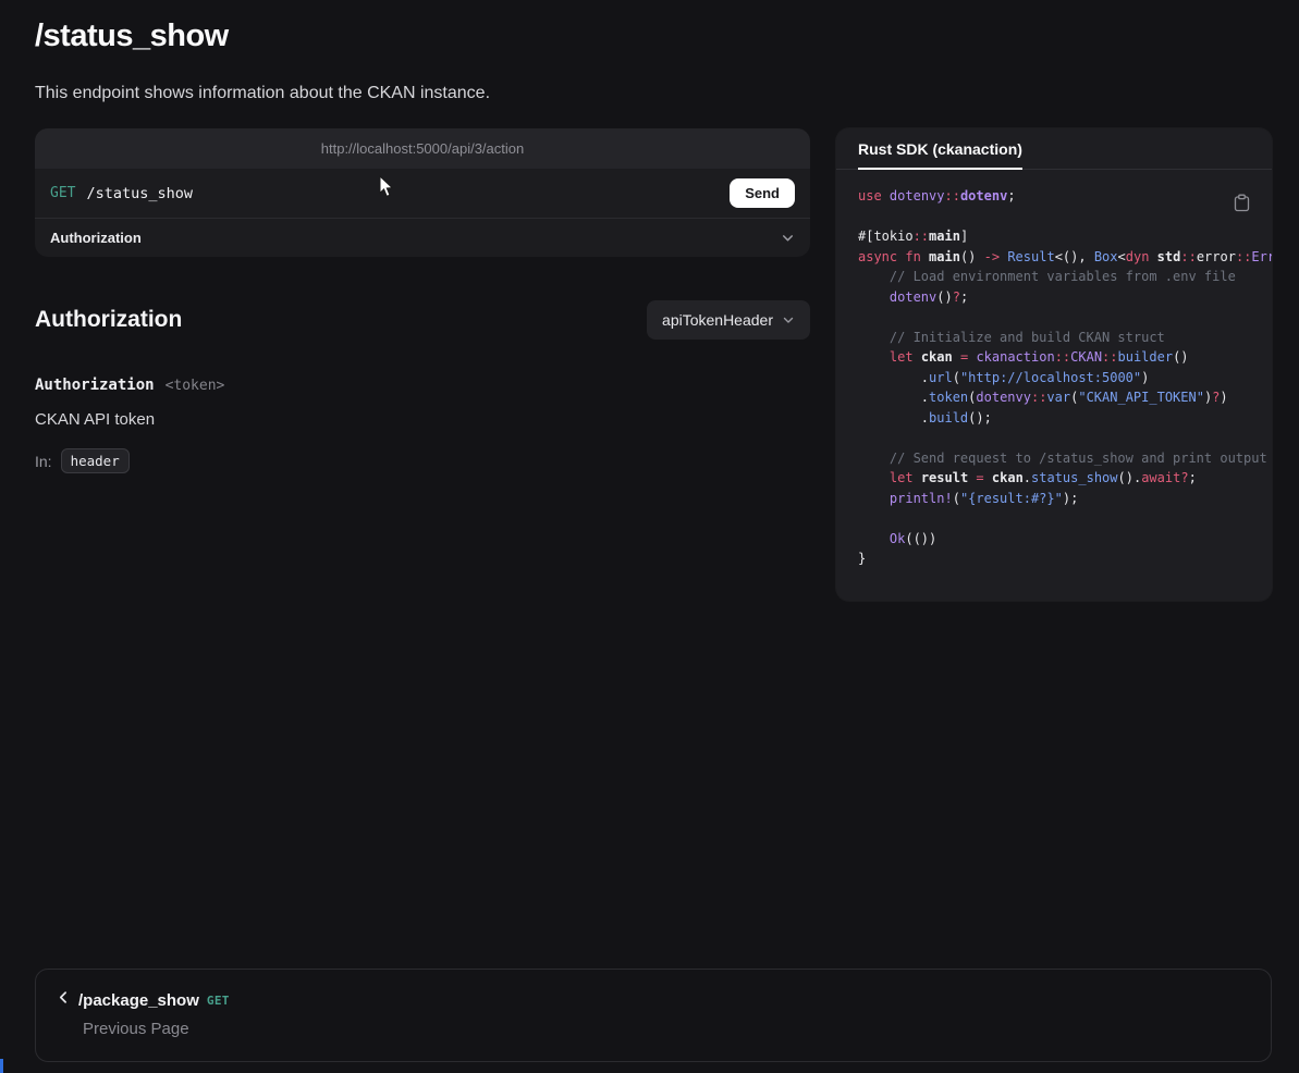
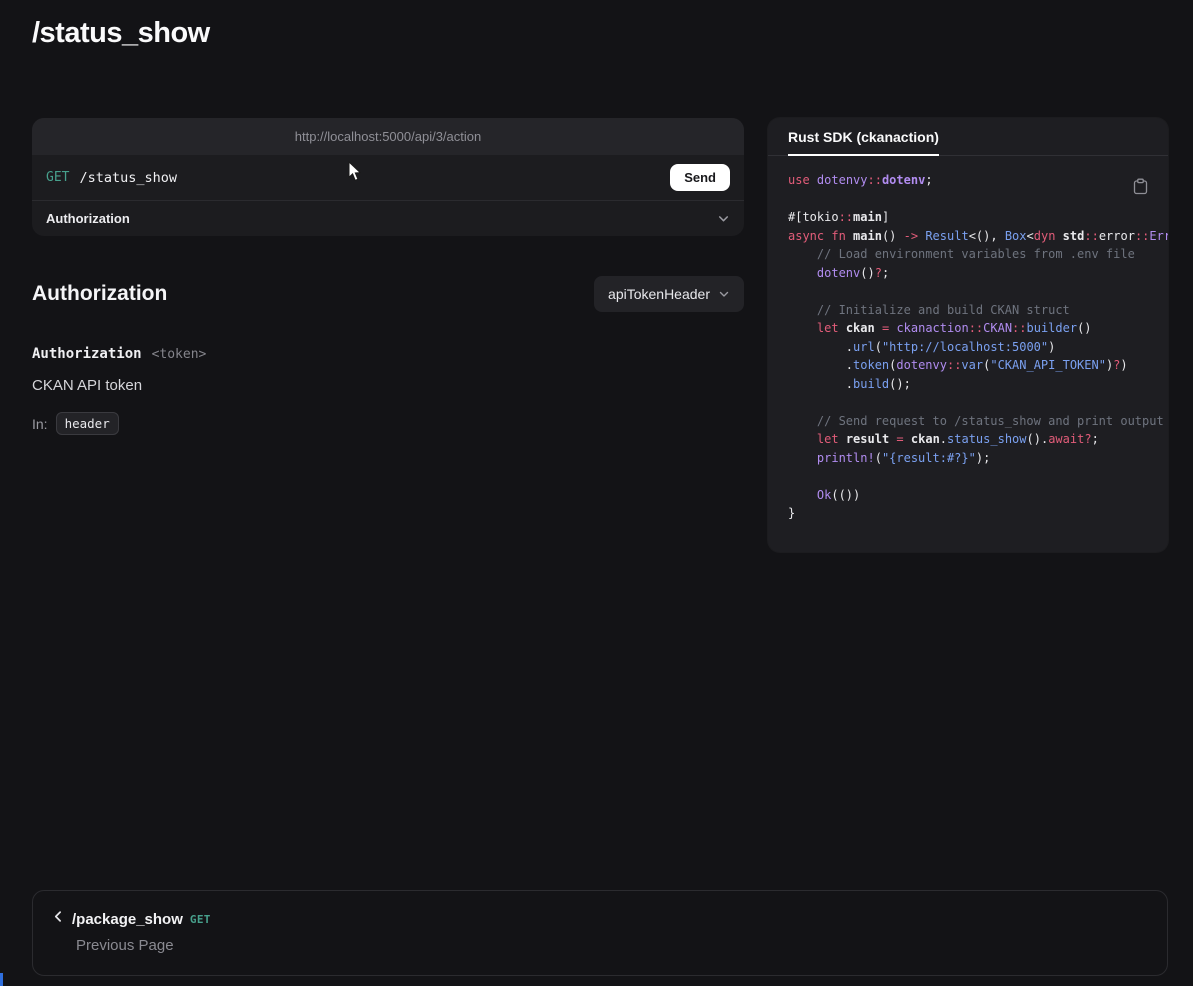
  /status_show
- This endpoint shows information about the CKAN instance.
  http://localhost:5000/api/3/action
  GET
  /status_show
  Send
  Authorization
  Authorization
  apiTokenHeader
  Authorization
  <token>
  CKAN API token
  In:
  header
  Rust SDK (ckanaction)
  use dotenvy::dotenv; #[tokio::main] async fn main() -> Result<(), Box<dyn std::error::Err // Load environment variables from .env file dotenv()?; // Initialize and build CKAN struct let ckan = ckanaction::CKAN::builder() .url("http://localhost:5000") .token(dotenvy::var("CKAN_API_TOKEN")?) .build(); // Send request to /status_show and print output let result = ckan.status_show().await?; println!("{result:#?}"); Ok(()) }
  /package_show
  GET
  Previous Page
